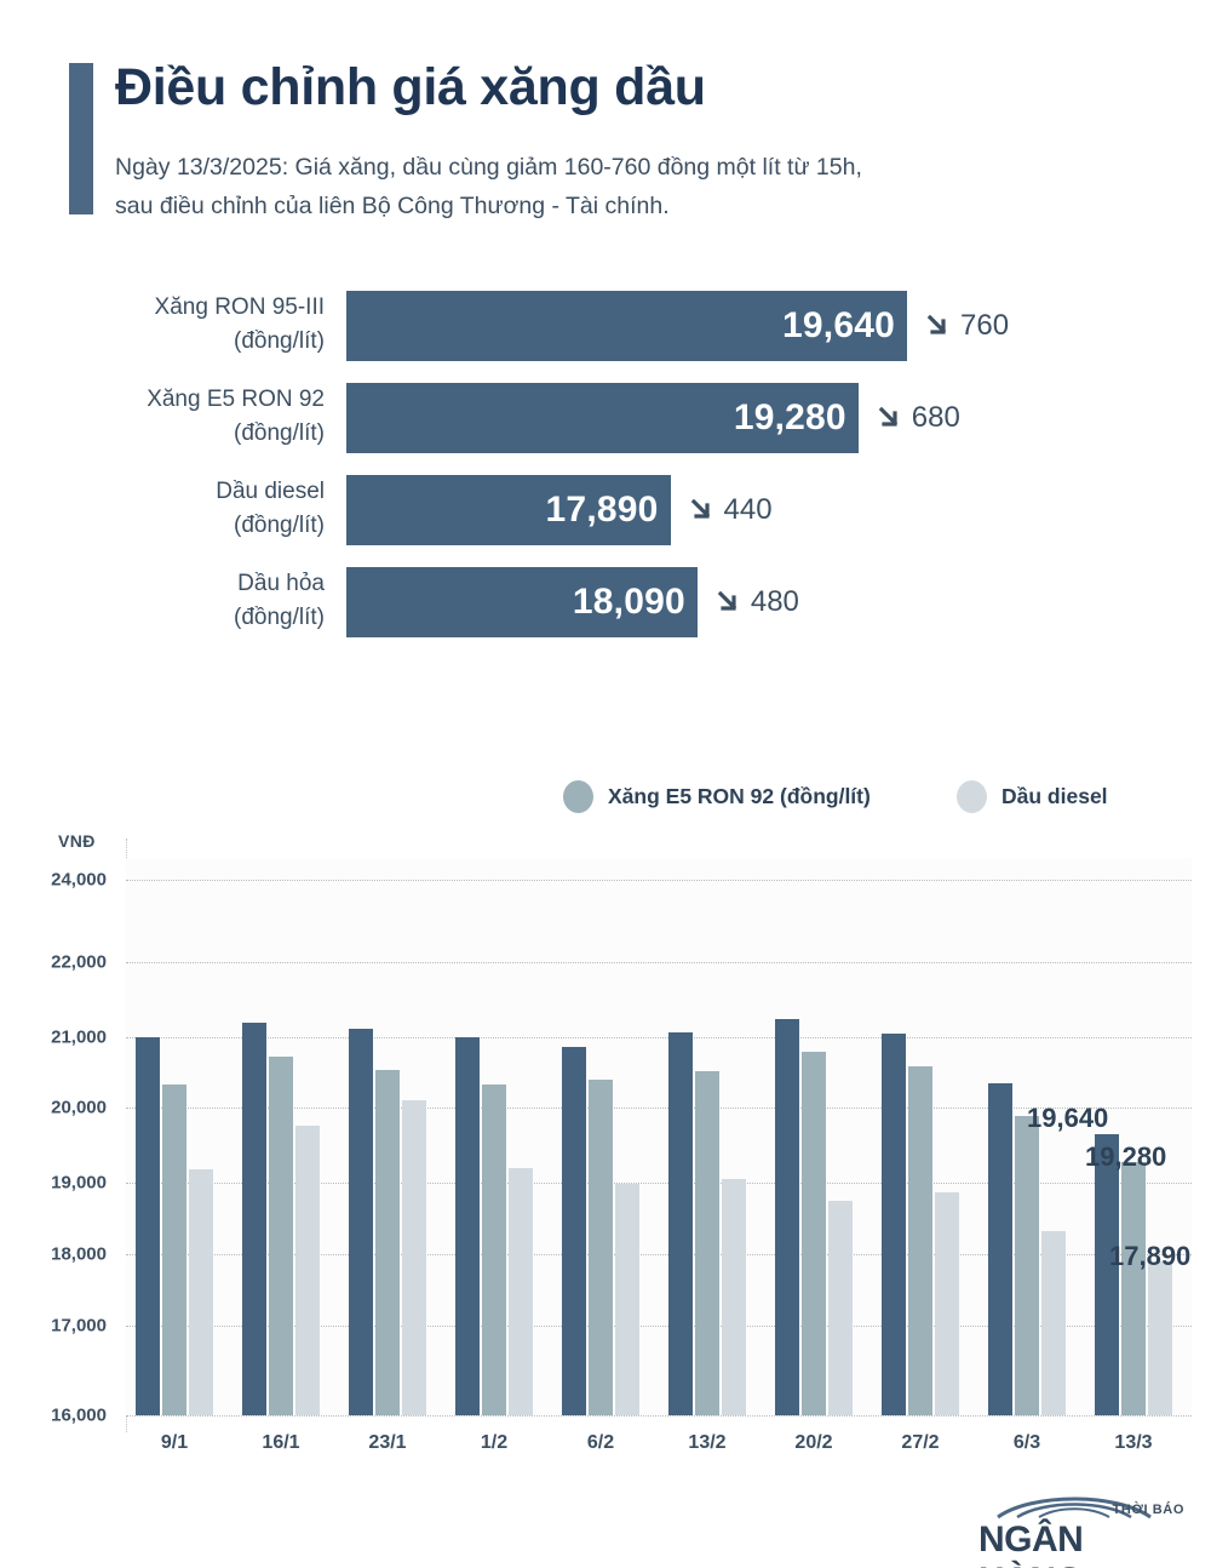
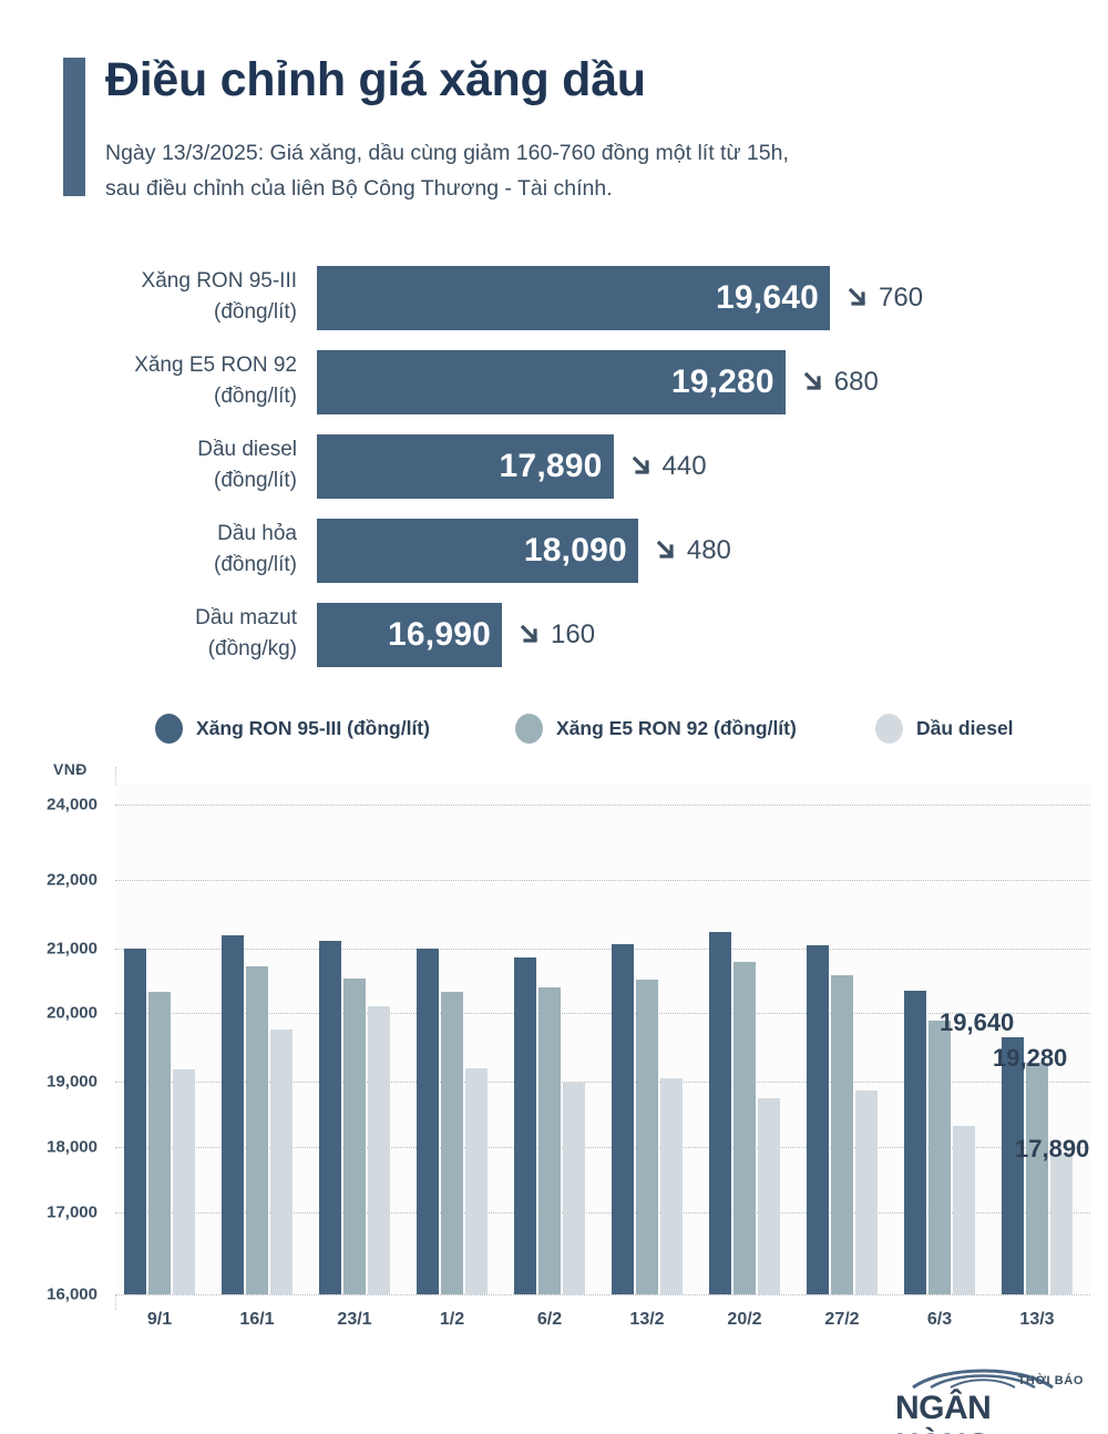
  Điều chỉnh giá xăng dầu
  Ngày 13/3/2025: Giá xăng, dầu cùng giảm 160-760 đồng một lít từ 15h,
  sau điều chỉnh của liên Bộ Công Thương - Tài chính.
  Xăng RON 95-III
  (đồng/lít)
  19,640
  760
  Xăng E5 RON 92
  (đồng/lít)
  19,280
  680
  Dầu diesel
  (đồng/lít)
  17,890
  440
  Dầu hỏa
  (đồng/lít)
  18,090
  480
+ Dầu mazut
+ (đồng/kg)
+ 16,990
+ 160
+ Xăng RON 95-III (đồng/lít)
  Xăng E5 RON 92 (đồng/lít)
  Dầu diesel
  VNĐ
  24,000
  22,000
  21,000
  20,000
  19,000
  18,000
  17,000
  16,000
  9/1
  16/1
  23/1
  1/2
  6/2
  13/2
  20/2
  27/2
  6/3
  13/3
  19,640
  19,280
  17,890
  THỜI BÁO
